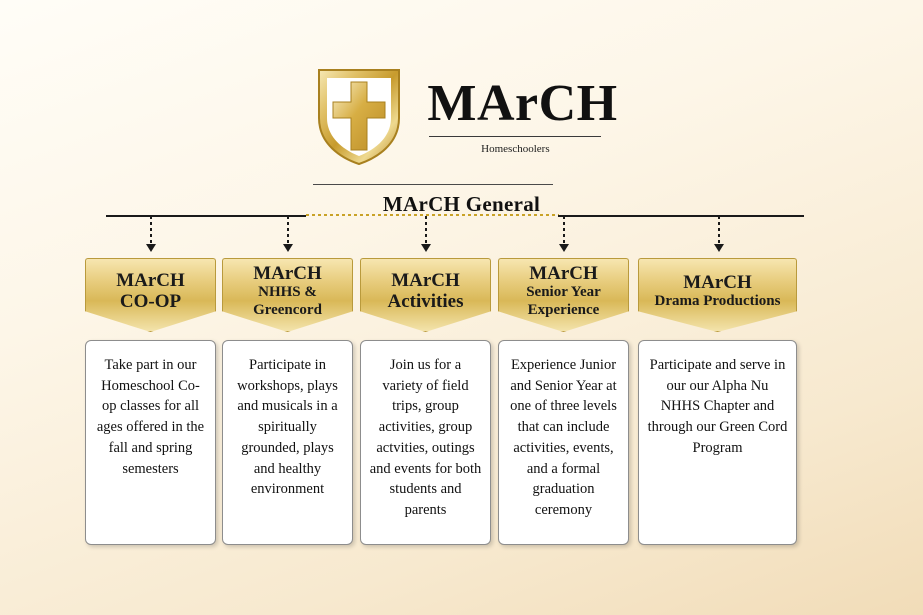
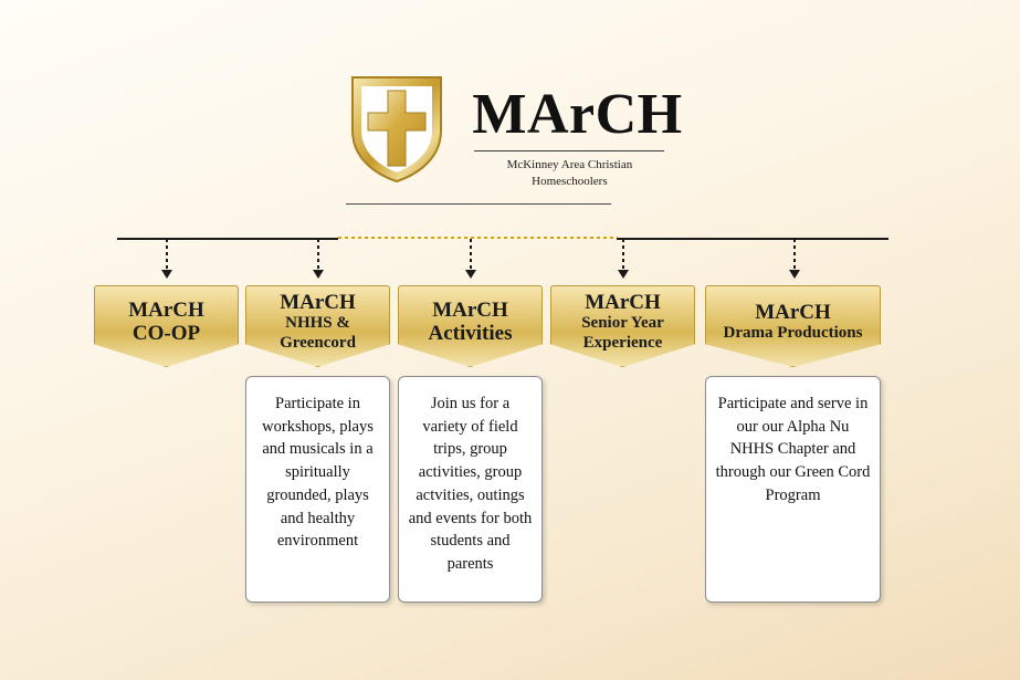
  MArCH
+ McKinney Area Christian
  Homeschoolers
- MArCH General
  MArCH
  CO-OP
- Take part in our Homeschool Co-op classes for all ages offered in the fall and spring semesters
  MArCH
  NHHS & Greencord
  Participate in workshops, plays and musicals in a spiritually grounded, plays and healthy environment
  MArCH
  Activities
  Join us for a variety of field trips, group activities, group actvities, outings and events for both students and parents
  MArCH
  Senior Year Experience
- Experience Junior and Senior Year at one of three levels that can include activities, events, and a formal graduation ceremony
  MArCH
  Drama Productions
  Participate and serve in our our Alpha Nu NHHS Chapter and through our Green Cord Program
